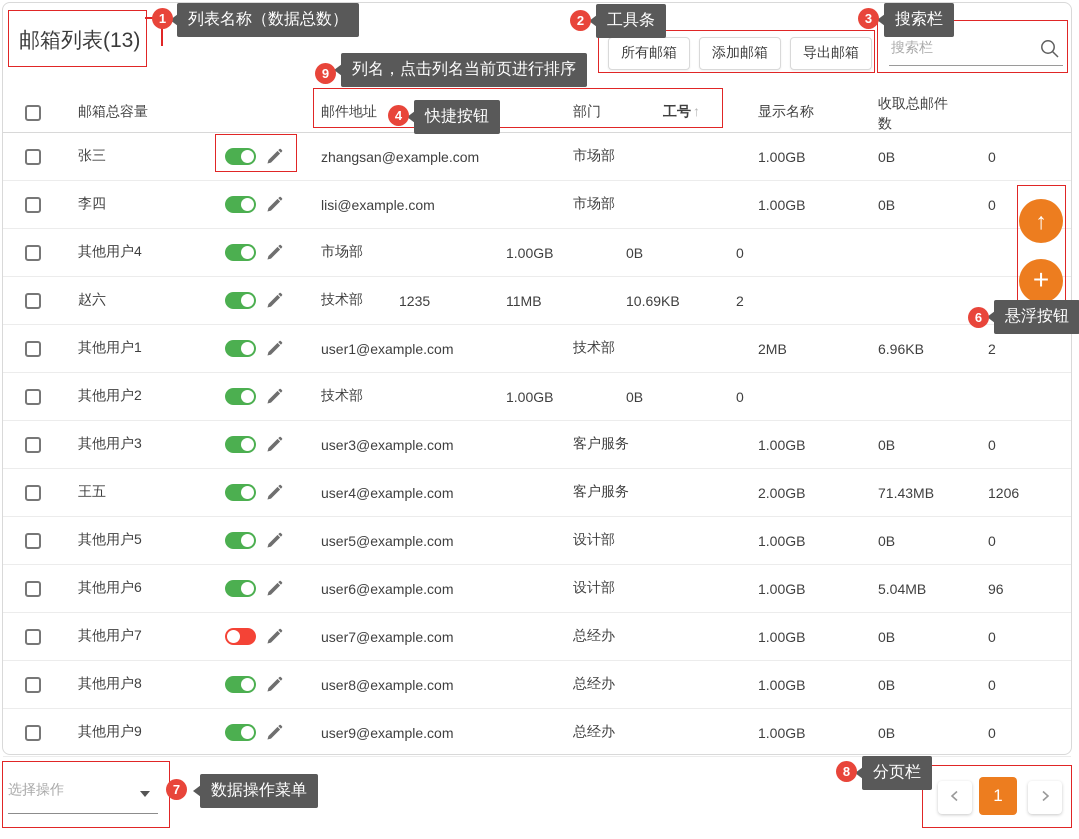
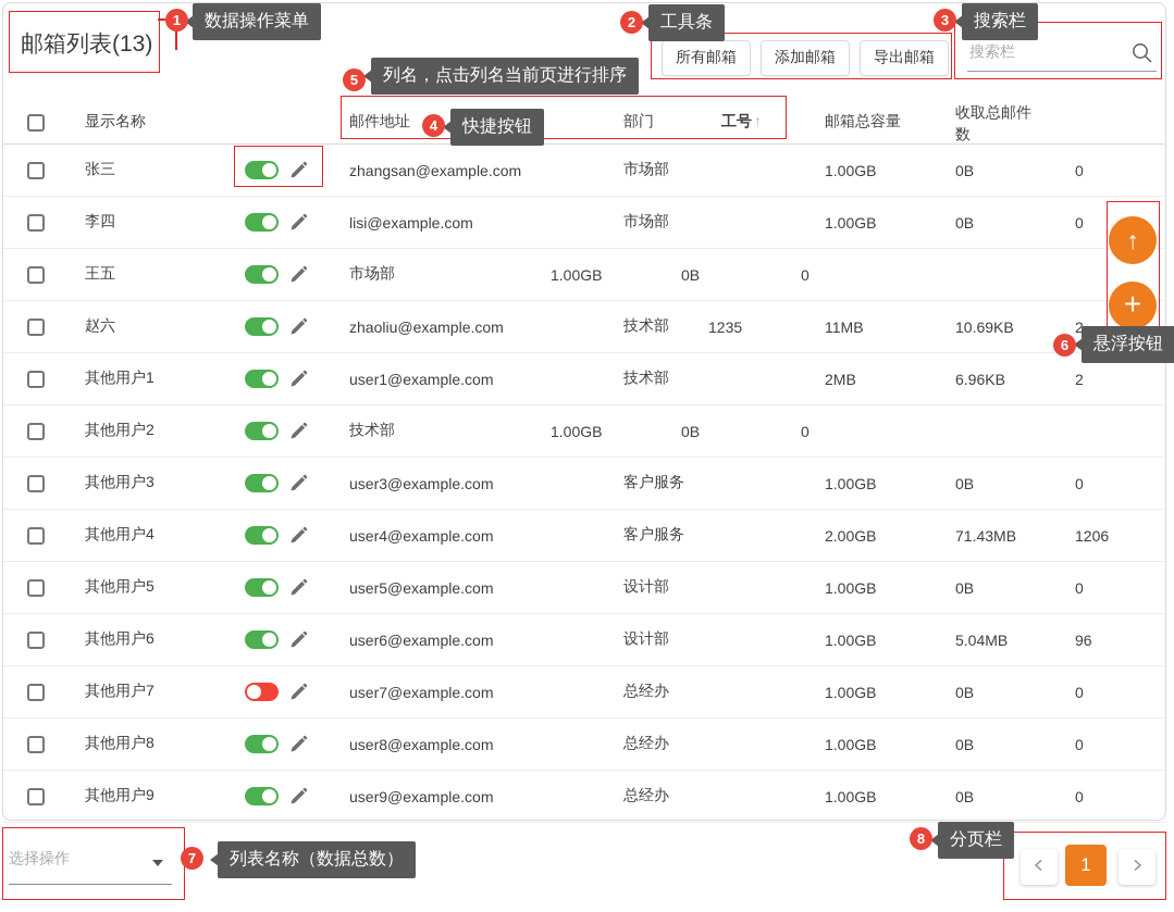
  邮箱列表(13)
  所有邮箱
  添加邮箱
  导出邮箱
  搜索栏
- 邮箱总容量
+ 显示名称
  邮件地址
  部门
  工号 ↑
- 显示名称
+ 邮箱总容量
  收取总邮件数
  张三
  zhangsan@example.com
  市场部
  1.00GB
  0B
  0
  李四
  lisi@example.com
  市场部
  1.00GB
  0B
  0
- 其他用户4
+ 王五
  市场部
  1.00GB
  0B
  0
  赵六
+ zhaoliu@example.com
  技术部
  1235
  11MB
  10.69KB
  2
  其他用户1
  user1@example.com
  技术部
  2MB
  6.96KB
  2
  其他用户2
  技术部
  1.00GB
  0B
  0
  其他用户3
  user3@example.com
  客户服务
  1.00GB
  0B
  0
- 王五
+ 其他用户4
  user4@example.com
  客户服务
  2.00GB
  71.43MB
  1206
  其他用户5
  user5@example.com
  设计部
  1.00GB
  0B
  0
  其他用户6
  user6@example.com
  设计部
  1.00GB
  5.04MB
  96
  其他用户7
  user7@example.com
  总经办
  1.00GB
  0B
  0
  其他用户8
  user8@example.com
  总经办
  1.00GB
  0B
  0
  其他用户9
  user9@example.com
  总经办
  1.00GB
  0B
  0
  选择操作
  1
  ↑
  +
  1
- 列表名称（数据总数）
+ 数据操作菜单
  2
  工具条
  3
  搜索栏
  4
  快捷按钮
- 9
+ 5
  列名，点击列名当前页进行排序
  6
  悬浮按钮
  7
- 数据操作菜单
+ 列表名称（数据总数）
  8
  分页栏
